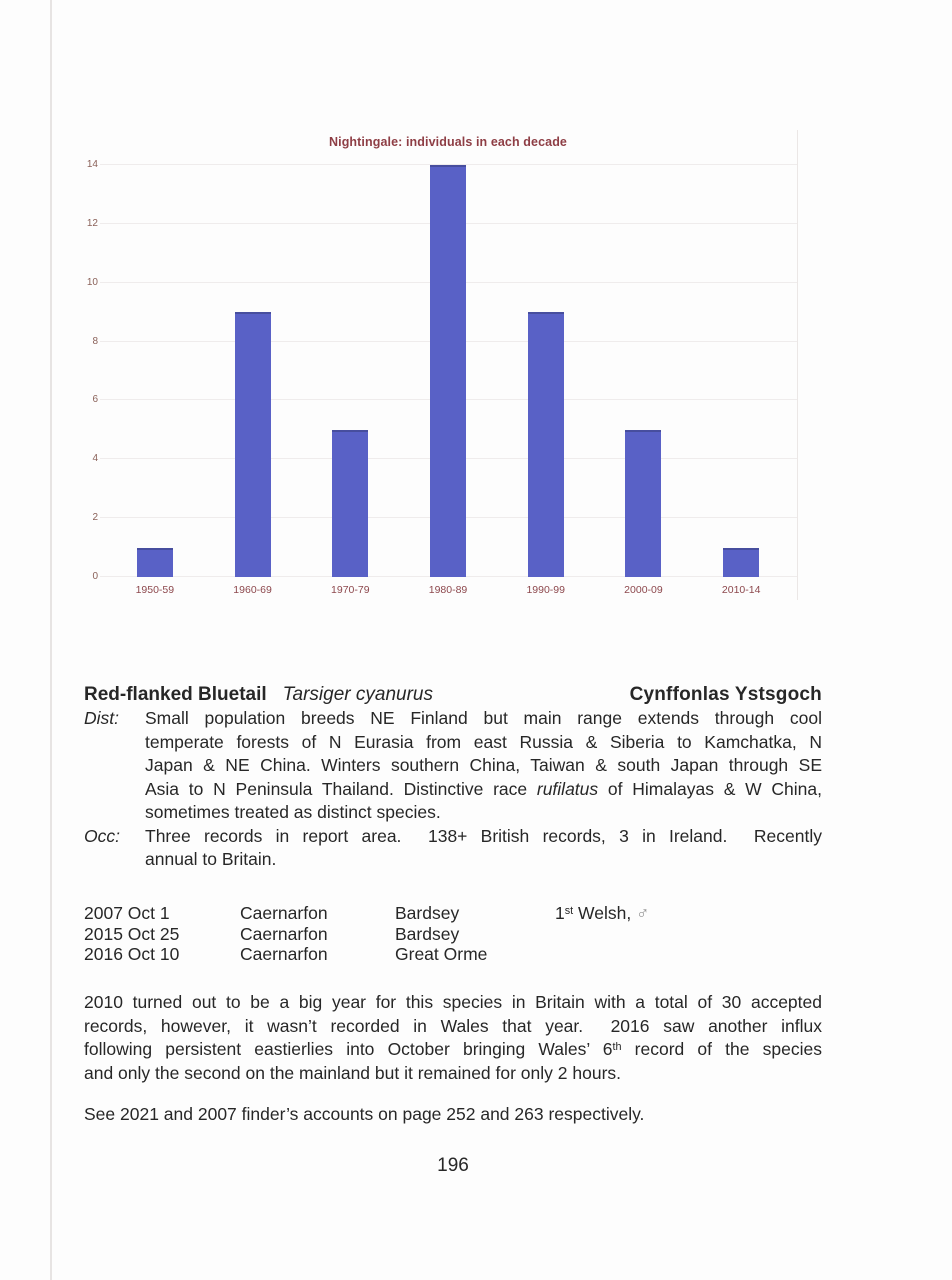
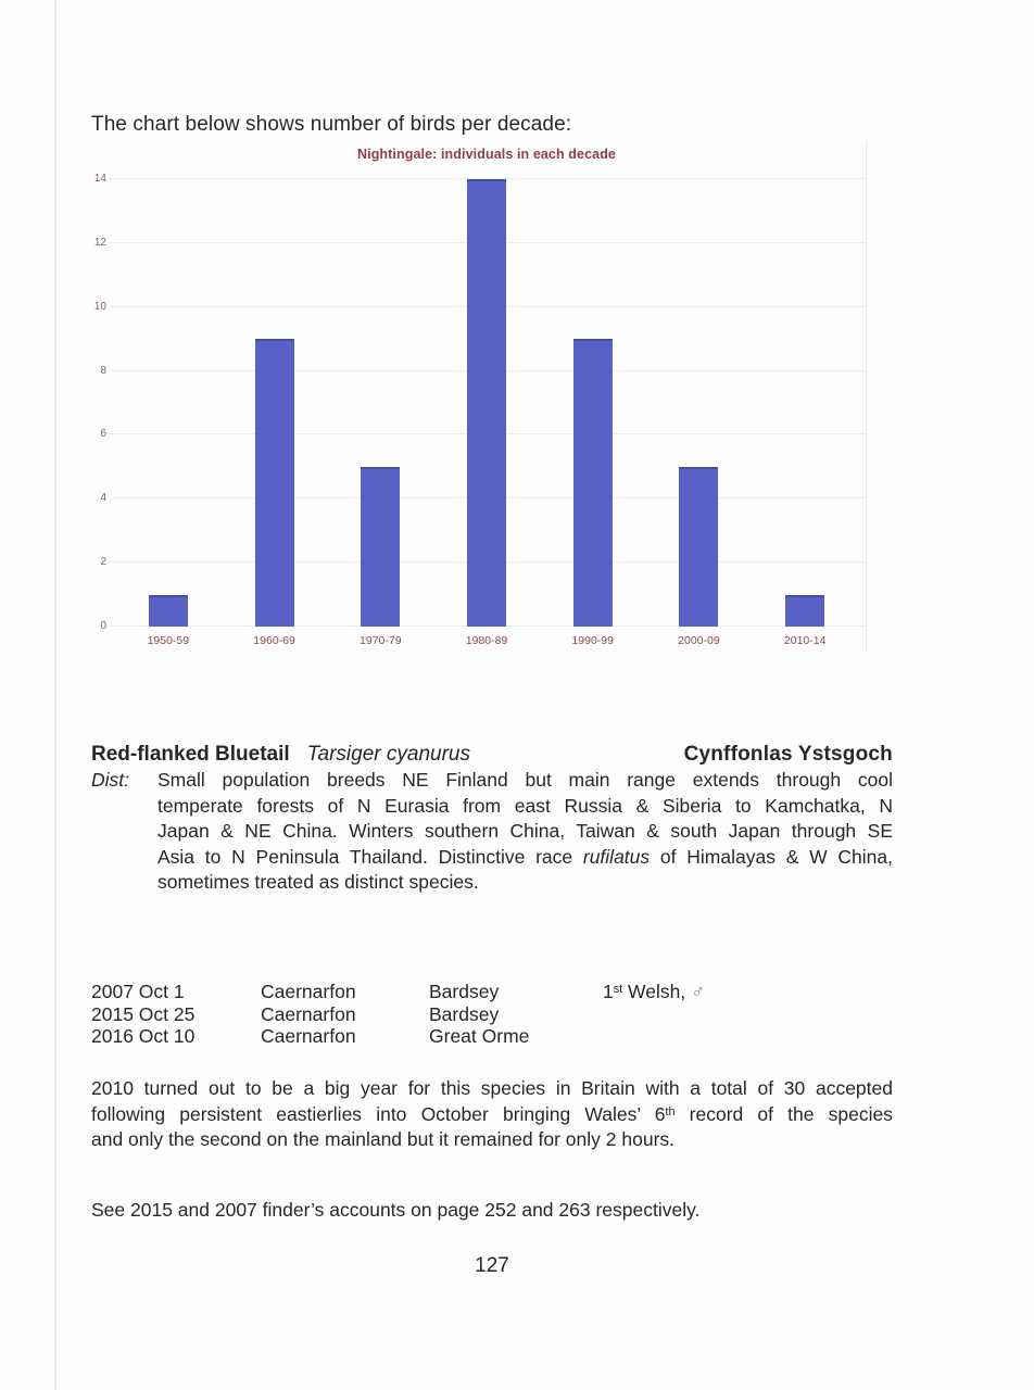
+ The chart below shows number of birds per decade:
  Nightingale: individuals in each decade
  0
  2
  4
  6
  8
  10
  12
  14
  1950-59
  1960-69
  1970-79
  1980-89
  1990-99
  2000-09
  2010-14
  Red-flanked Bluetail Tarsiger cyanurus
  Cynffonlas Ystsgoch
  Dist:
  Small population breeds NE Finland but main range extends through cool
  temperate forests of N Eurasia from east Russia & Siberia to Kamchatka, N
  Japan & NE China. Winters southern China, Taiwan & south Japan through SE
  Asia to N Peninsula Thailand. Distinctive race rufilatus of Himalayas & W China,
  sometimes treated as distinct species.
- Occ:
- Three records in report area. 138+ British records, 3 in Ireland. Recently
- annual to Britain.
  2007 Oct 1
  Caernarfon
  Bardsey
  1st Welsh, ♂
  2015 Oct 25
  Caernarfon
  Bardsey
  2016 Oct 10
  Caernarfon
  Great Orme
  2010 turned out to be a big year for this species in Britain with a total of 30 accepted
- records, however, it wasn’t recorded in Wales that year. 2016 saw another influx
  following persistent eastierlies into October bringing Wales’ 6th record of the species
  and only the second on the mainland but it remained for only 2 hours.
- See 2021 and 2007 finder’s accounts on page 252 and 263 respectively.
+ See 2015 and 2007 finder’s accounts on page 252 and 263 respectively.
- 196
+ 127
